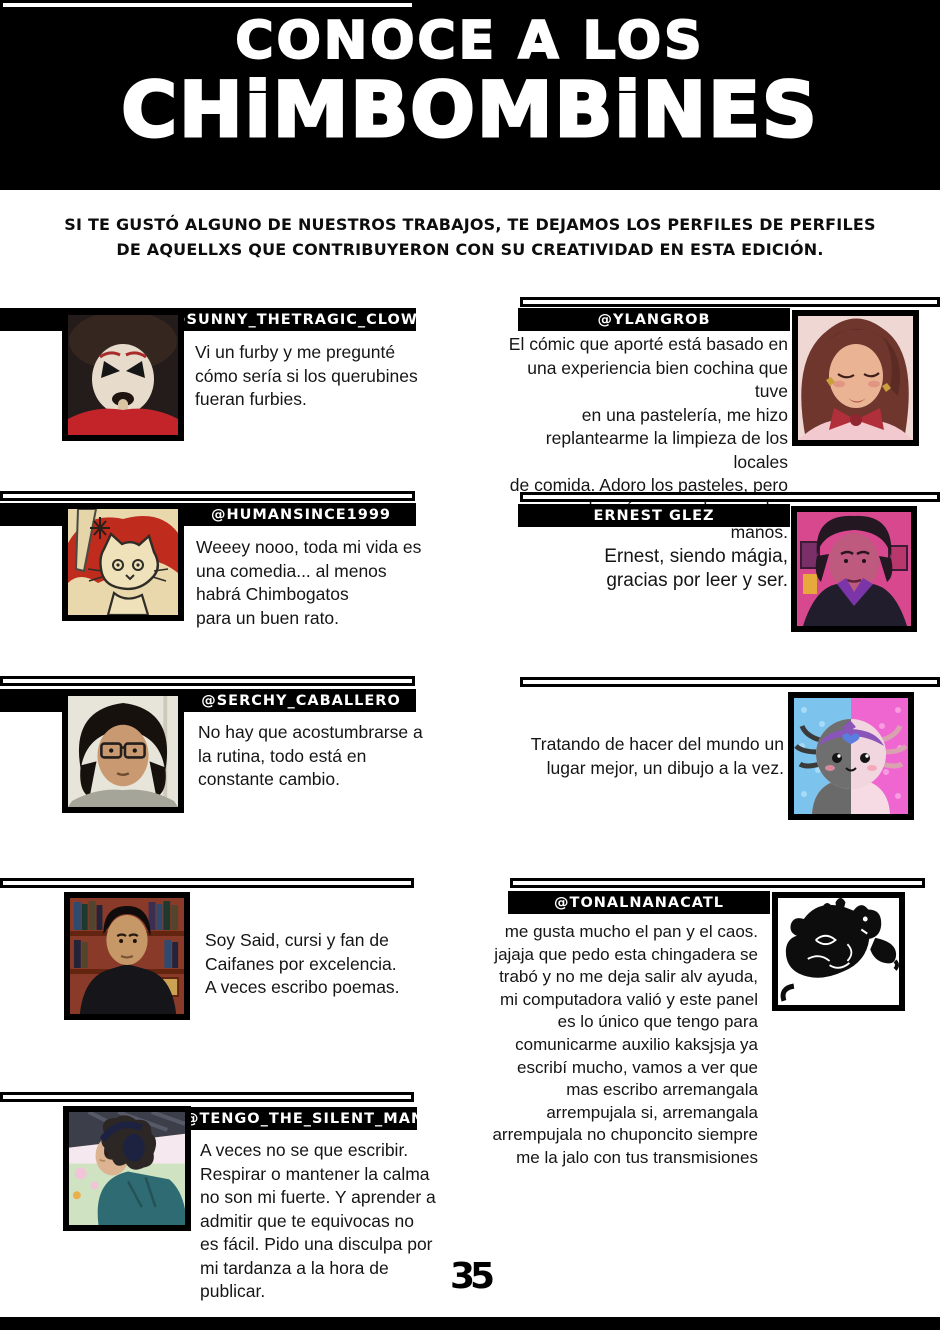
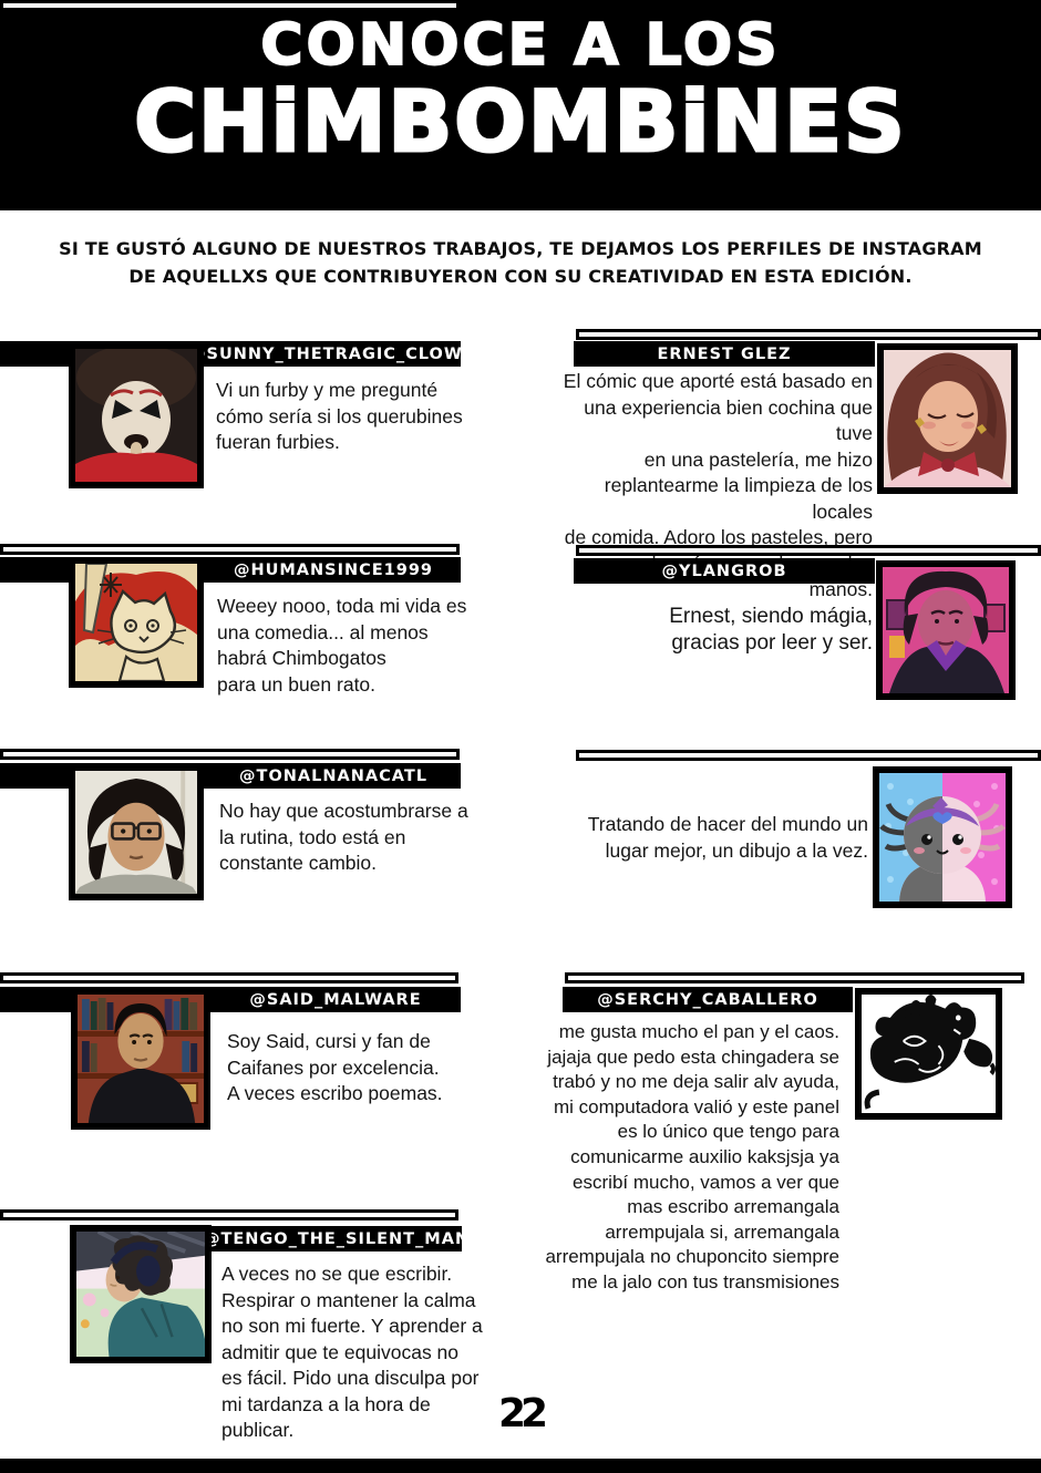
  CONOCE A LOS
  CHiMBOMBiNES
- SI TE GUSTÓ ALGUNO DE NUESTROS TRABAJOS, TE DEJAMOS LOS PERFILES DE PERFILES
+ SI TE GUSTÓ ALGUNO DE NUESTROS TRABAJOS, TE DEJAMOS LOS PERFILES DE INSTAGRAM
  DE AQUELLXS QUE CONTRIBUYERON CON SU CREATIVIDAD EN ESTA EDICIÓN.
  SUNNY_THETRAGIC_CLOWN
  Vi un furby y me pregunté
  cómo sería si los querubines
  fueran furbies.
- @YLANGROB
+ ERNEST GLEZ
  El cómic que aporté está basado en
  una experiencia bien cochina que tuve
  en una pastelería, me hizo
  replantearme la limpieza de los locales
  de comida. Adoro los pasteles, pero
  @HUMANSINCE1999
  Weeey nooo, toda mi vida es
  una comedia... al menos
  habrá Chimbogatos
  para un buen rato.
- ERNEST GLEZ
+ @YLANGROB
  Ernest, siendo mágia,
  gracias por leer y ser.
- @SERCHY_CABALLERO
+ @TONALNANACATL
  No hay que acostumbrarse a
  la rutina, todo está en
  constante cambio.
  Tratando de hacer del mundo un
  lugar mejor, un dibujo a la vez.
+ @SAID_MALWARE
  Soy Said, cursi y fan de
  Caifanes por excelencia.
  A veces escribo poemas.
- @TONALNANACATL
+ @SERCHY_CABALLERO
  me gusta mucho el pan y el caos.
  jajaja que pedo esta chingadera se
  trabó y no me deja salir alv ayuda,
  mi computadora valió y este panel
  es lo único que tengo para
  comunicarme auxilio kaksjsja ya
  escribí mucho, vamos a ver que
  mas escribo arremangala
  arrempujala si, arremangala
  arrempujala no chuponcito siempre
  me la jalo con tus transmisiones
  @TENGO_THE_SILENT_MAN
  A veces no se que escribir.
  Respirar o mantener la calma
  no son mi fuerte. Y aprender a
  admitir que te equivocas no
  es fácil. Pido una disculpa por
  mi tardanza a la hora de
  publicar.
- 35
+ 22
